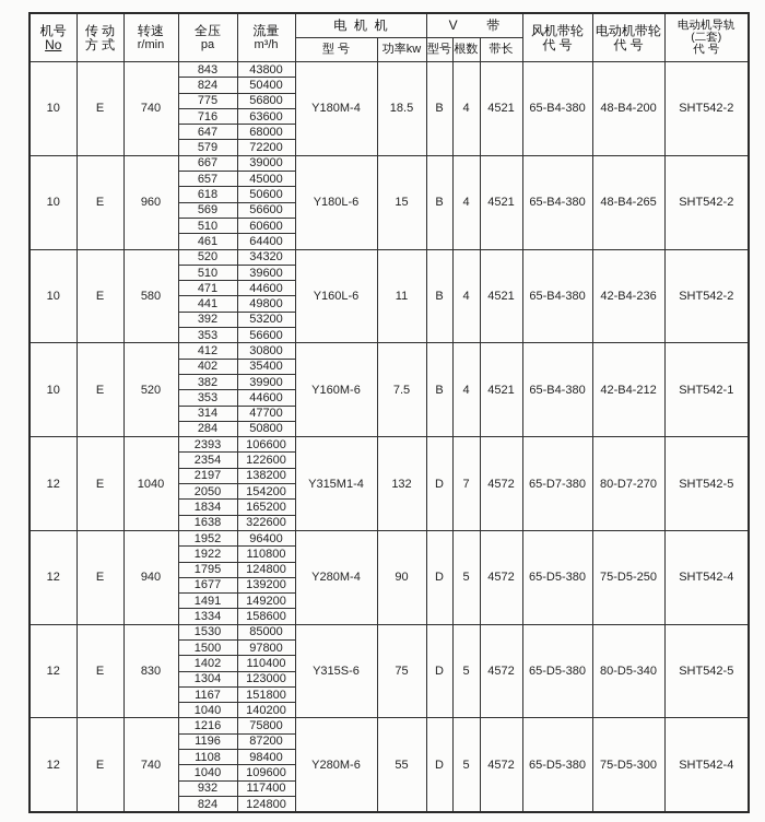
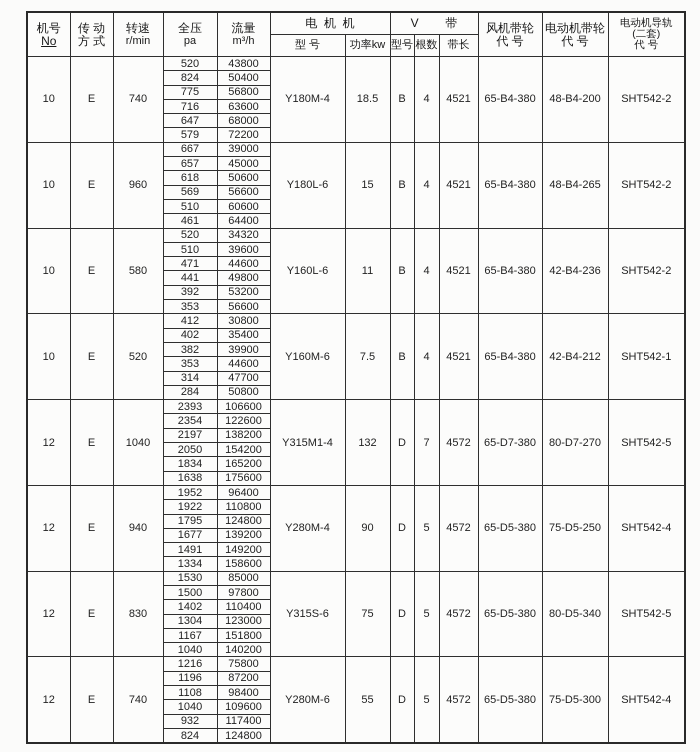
  机号 No	传 动 方 式	转速 r/min	全压 pa	流量 m³/h	电 机 机	V 带	风机带轮 代 号	电动机带轮 代 号	电动机导轨 (二套) 代 号
  型 号	功率kw	型号	根数	带长
- 10	E	740	843	43800	Y180M-4	18.5	B	4	4521	65-B4-380	48-B4-200	SHT542-2
+ 10	E	740	520	43800	Y180M-4	18.5	B	4	4521	65-B4-380	48-B4-200	SHT542-2
  824	50400
  775	56800
  716	63600
  647	68000
  579	72200
  10	E	960	667	39000	Y180L-6	15	B	4	4521	65-B4-380	48-B4-265	SHT542-2
  657	45000
  618	50600
  569	56600
  510	60600
  461	64400
  10	E	580	520	34320	Y160L-6	11	B	4	4521	65-B4-380	42-B4-236	SHT542-2
  510	39600
  471	44600
  441	49800
  392	53200
  353	56600
  10	E	520	412	30800	Y160M-6	7.5	B	4	4521	65-B4-380	42-B4-212	SHT542-1
  402	35400
  382	39900
  353	44600
  314	47700
  284	50800
  12	E	1040	2393	106600	Y315M1-4	132	D	7	4572	65-D7-380	80-D7-270	SHT542-5
  2354	122600
  2197	138200
  2050	154200
  1834	165200
- 1638	322600
+ 1638	175600
  12	E	940	1952	96400	Y280M-4	90	D	5	4572	65-D5-380	75-D5-250	SHT542-4
  1922	110800
  1795	124800
  1677	139200
  1491	149200
  1334	158600
  12	E	830	1530	85000	Y315S-6	75	D	5	4572	65-D5-380	80-D5-340	SHT542-5
  1500	97800
  1402	110400
  1304	123000
  1167	151800
  1040	140200
  12	E	740	1216	75800	Y280M-6	55	D	5	4572	65-D5-380	75-D5-300	SHT542-4
  1196	87200
  1108	98400
  1040	109600
  932	117400
  824	124800
